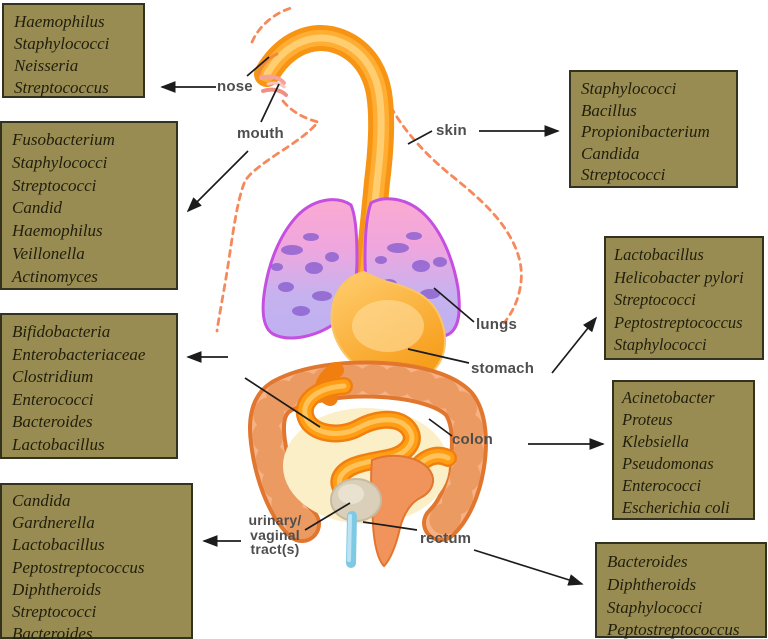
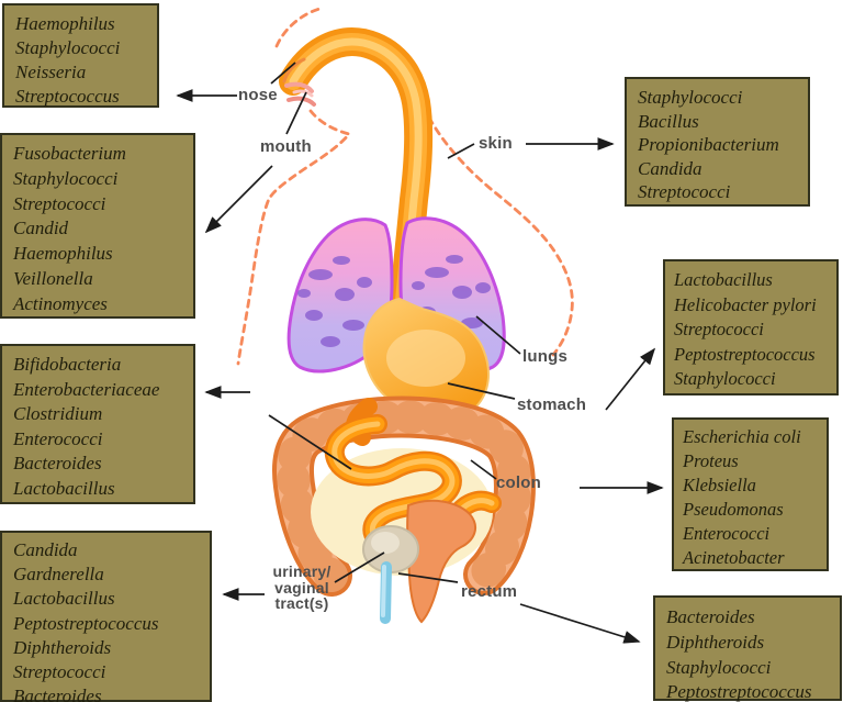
  Haemophilus
  Staphylococci
  Neisseria
  Streptococcus
  Fusobacterium
  Staphylococci
  Streptococci
  Candid
  Haemophilus
  Veillonella
  Actinomyces
  Bifidobacteria
  Enterobacteriaceae
  Clostridium
  Enterococci
  Bacteroides
  Lactobacillus
  Candida
  Gardnerella
  Lactobacillus
  Peptostreptococcus
  Diphtheroids
  Streptococci
  Bacteroides
  Staphylococci
  Bacillus
  Propionibacterium
  Candida
  Streptococci
  Lactobacillus
  Helicobacter pylori
  Streptococci
  Peptostreptococcus
  Staphylococci
- Acinetobacter
+ Escherichia coli
  Proteus
  Klebsiella
  Pseudomonas
  Enterococci
- Escherichia coli
+ Acinetobacter
  Bacteroides
  Diphtheroids
  Staphylococci
  Peptostreptococcus
  nose
  mouth
  skin
  lungs
  stomach
  colon
  urinary/
  vaginal
  tract(s)
  rectum
